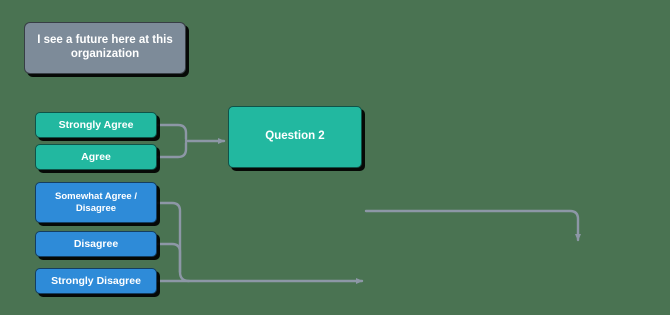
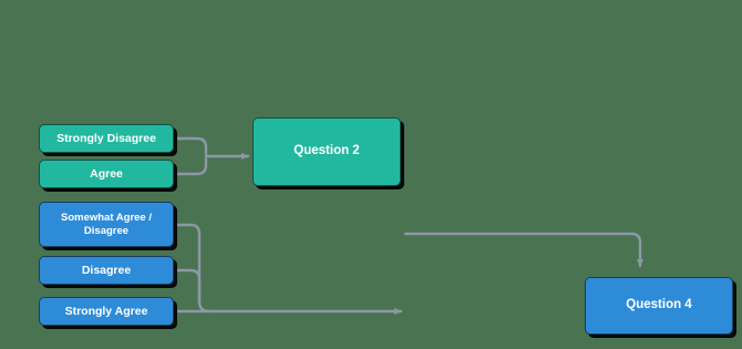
- I see a future here at this organization
- Strongly Agree
+ Strongly Disagree
  Agree
  Somewhat Agree / Disagree
  Disagree
- Strongly Disagree
+ Strongly Agree
  Question 2
+ Question 4
